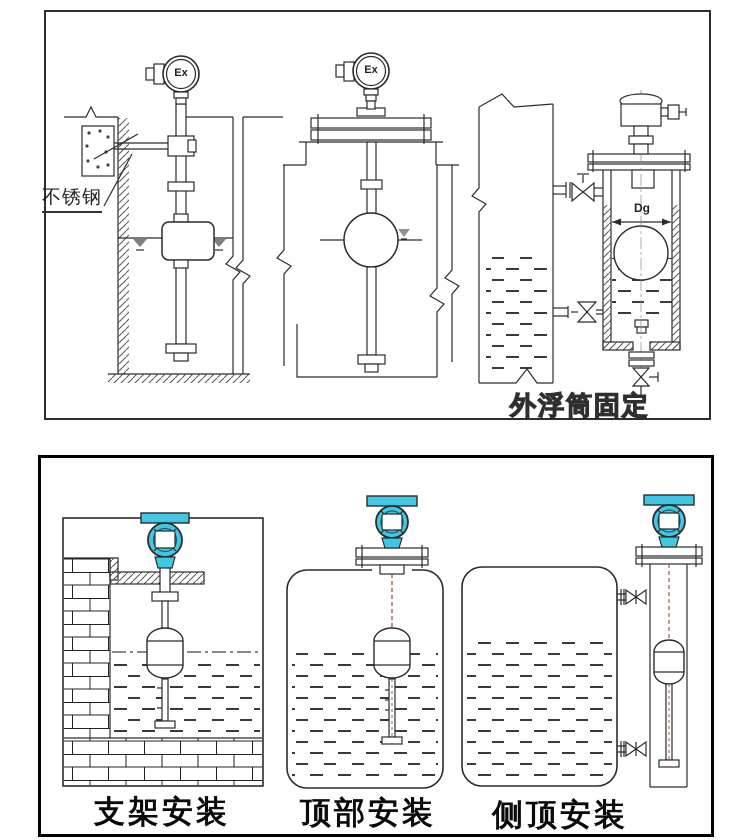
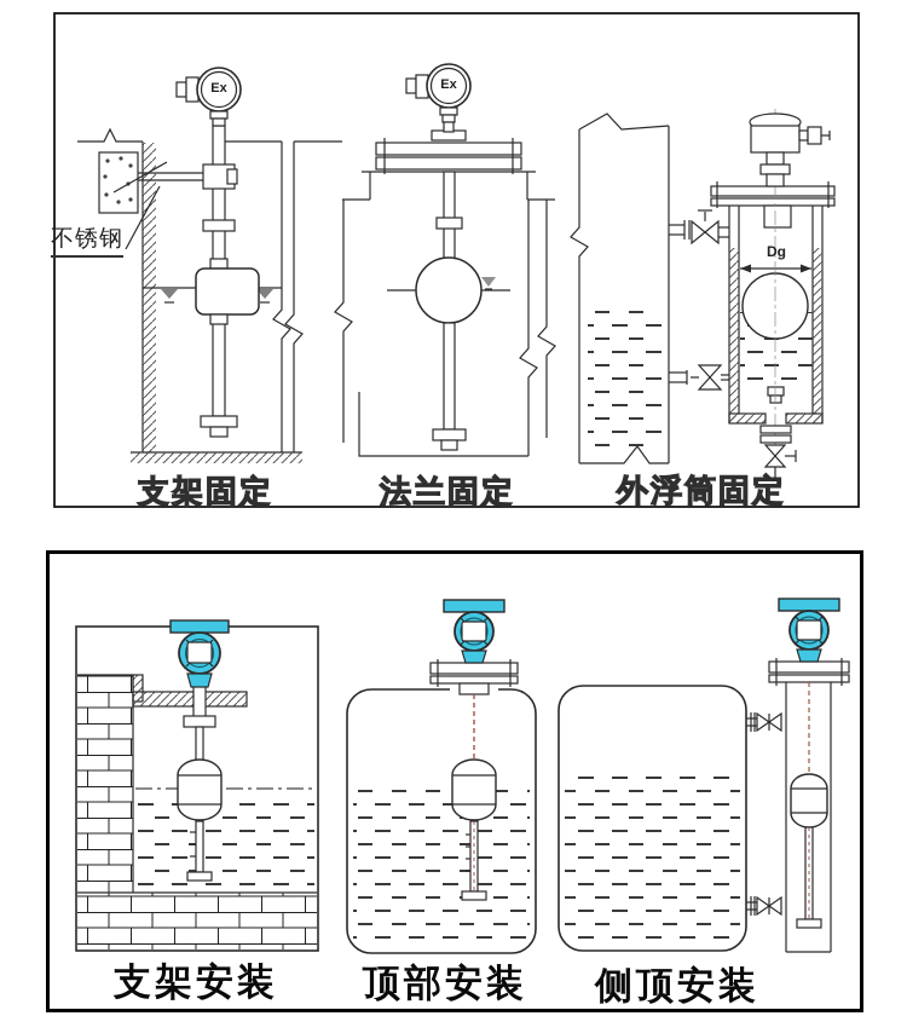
  Ex
  Ex
  不锈钢
  Dg
+ 支架固定
+ 法兰固定
  外浮筒固定
  支架安装
  顶部安装
  侧顶安装
